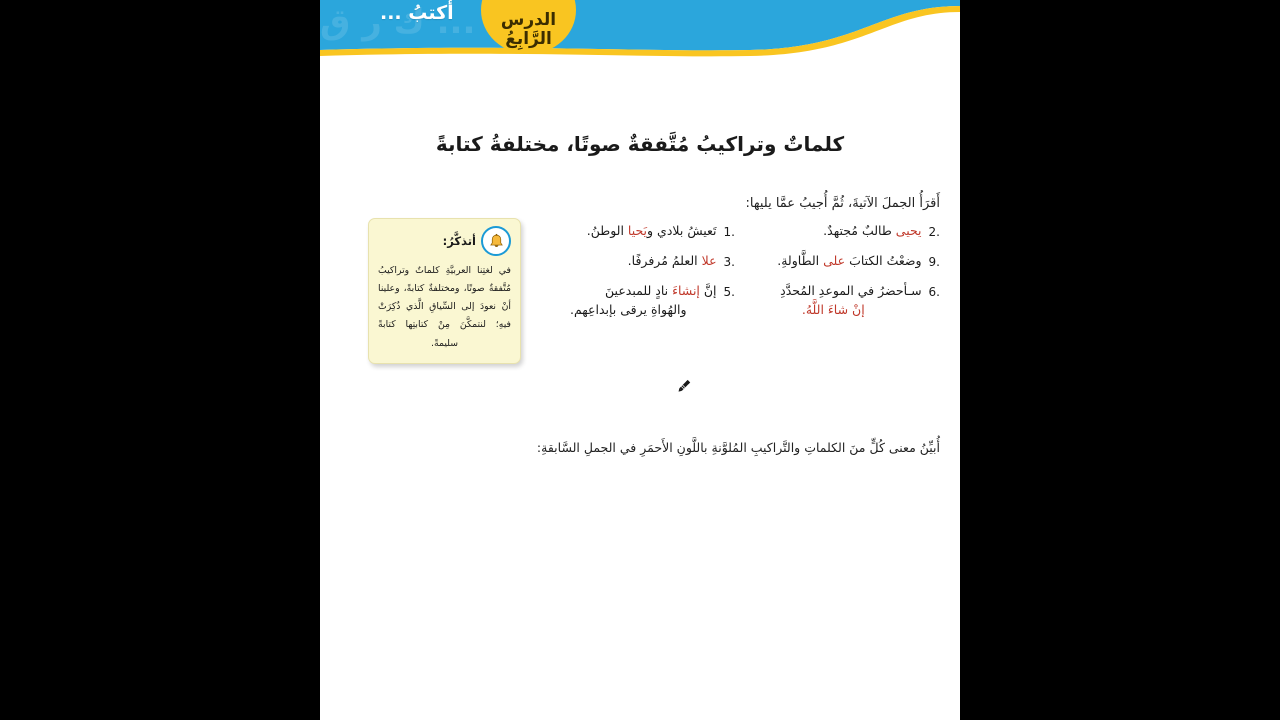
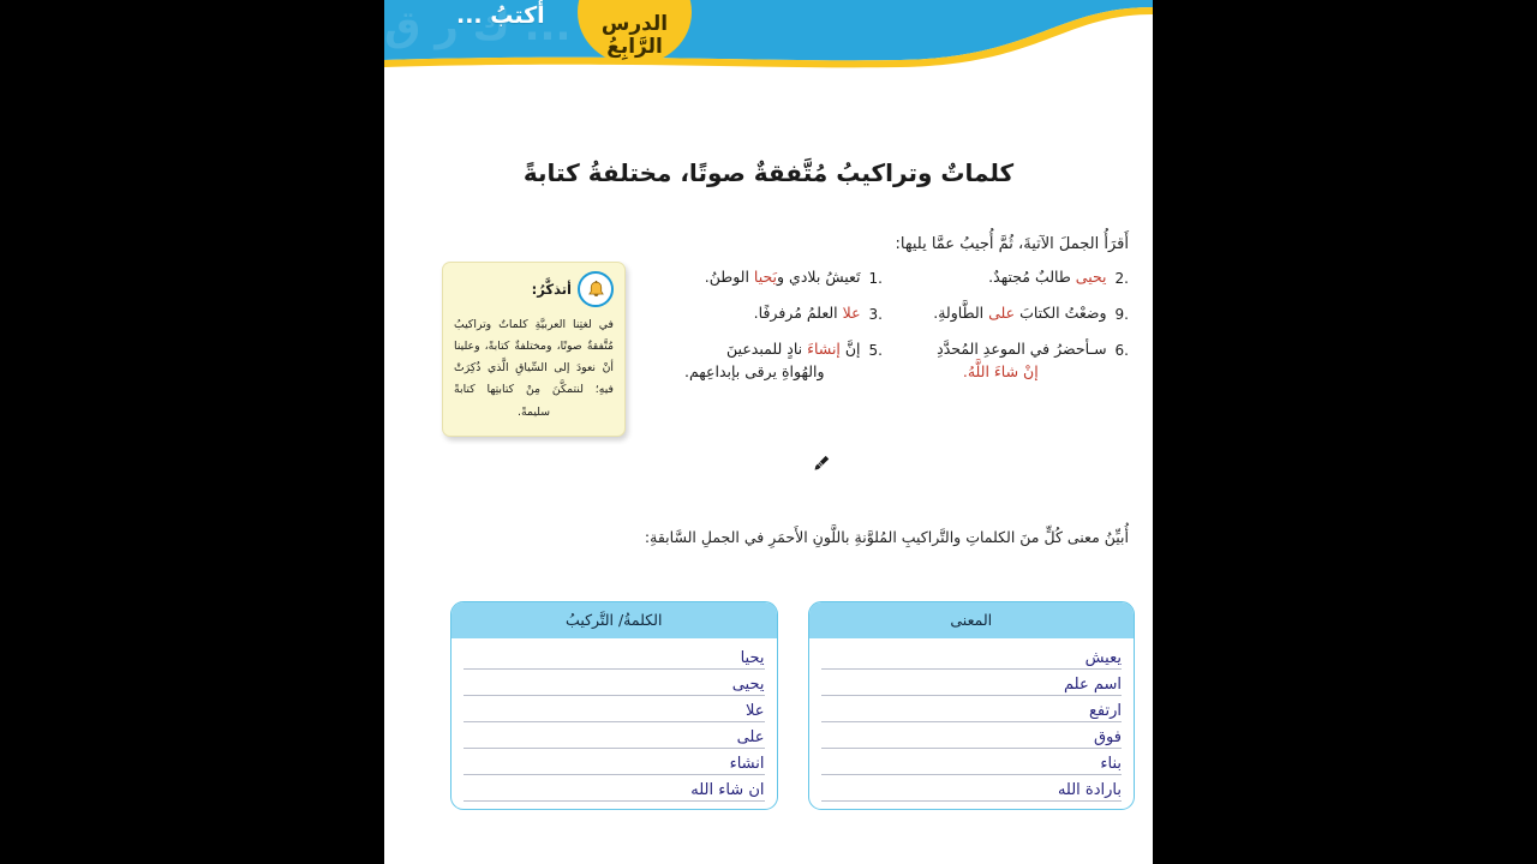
  أكتبُ ...
  الدرس
  الرَّابِعُ
  كلماتٌ وتراكيبُ مُتَّفقةٌ صوتًا، مختلفةُ كتابةً
  أَقرَأُ الجملَ الآتيةَ، ثُمَّ أُجيبُ عمَّا يليها:
  2.
  يحيى طالبٌ مُجتهدٌ.
  1.
  تَعيشُ بلادي ويَحيا الوطنُ.
  9.
  وضعْتُ الكتابَ على الطَّاولةِ.
  3.
  علا العلمُ مُرفرفًا.
  6.
  سـأحضرُ في الموعدِ المُحدَّدِ
  إنْ شاءَ اللَّهُ.
  5.
  إنَّ إنشاءَ نادٍ للمبدعينَ
  والهُواةِ يرقى بإبداعِهم.
  أتذكَّرُ:
  في لغتِنا العربيَّةِ كلماتٌ وتراكيبُ مُتَّفقةٌ صوتًا، ومختلفةٌ كتابةً، وعلينا أنْ نعودَ إلى السِّياقِ الَّذي ذُكِرَتْ فيهِ؛ لنتمكَّنَ مِنْ كتابتِها كتابةً سليمةً.
  أُبيِّنُ معنى كُلٍّ منَ الكلماتِ والتَّراكيبِ المُلوَّنةِ باللَّونِ الأَحمَرِ في الجملِ السَّابقةِ:
+ الكلمةُ/ التَّركيبُ
+ يحيا
+ يحيى
+ علا
+ على
+ انشاء
+ ان شاء الله
+ المعنى
+ يعيش
+ اسم علم
+ ارتفع
+ فوق
+ بناء
+ بارادة الله
